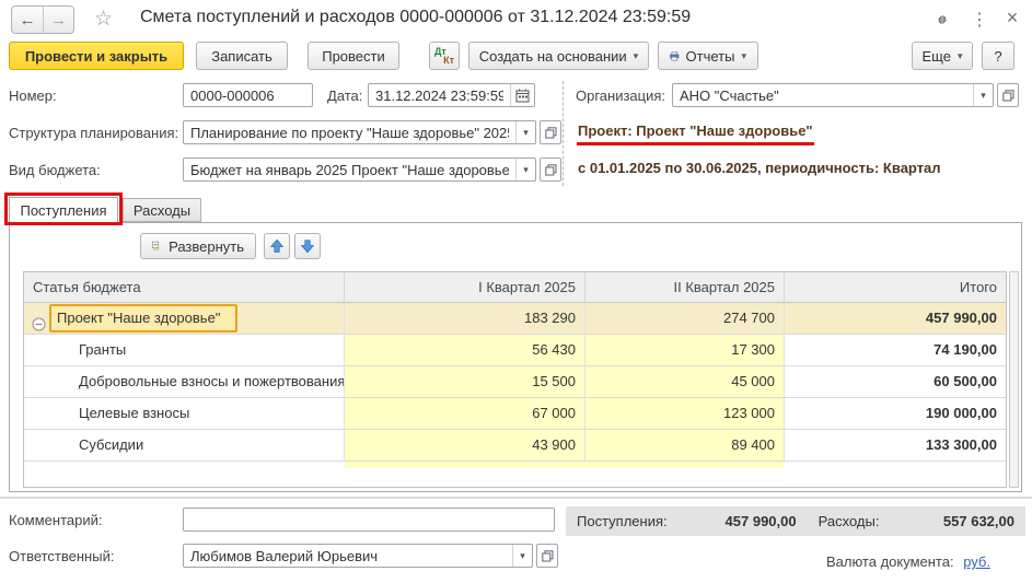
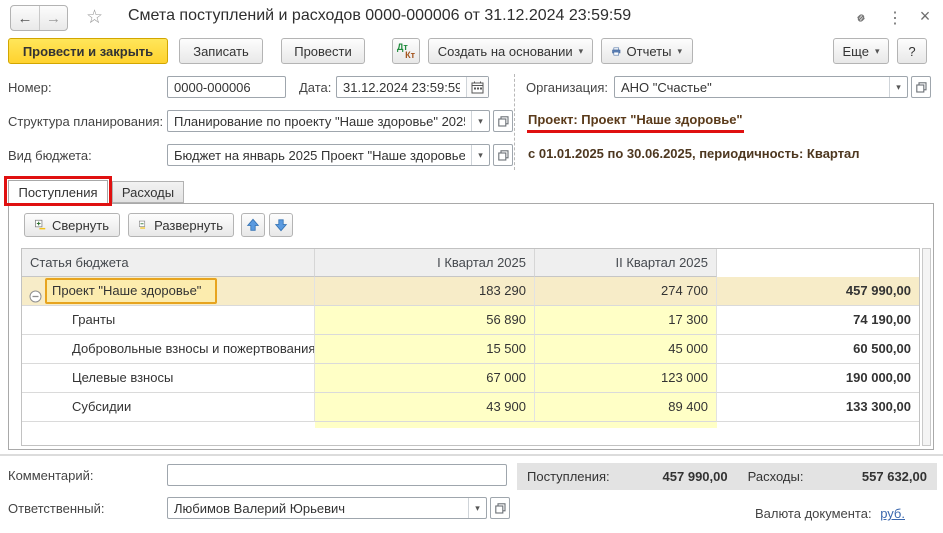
  ←
  →
  ☆
  Смета поступлений и расходов 0000-000006 от 31.12.2024 23:59:59
  ⋮
  ×
  Провести и закрыть
  Записать
  Провести
  Дт
  Кт
  Создать на основании
  ▾
  Отчеты
  ▾
  Еще
  ▾
  ?
  Номер:
  0000-000006
  Дата:
  31.12.2024 23:59:59
  Организация:
  АНО "Счастье"
  ▾
  Структура планирования:
  Планирование по проекту "Наше здоровье" 202
  ▾
  Проект: Проект "Наше здоровье"
  Вид бюджета:
  Бюджет на январь 2025 Проект "Наше здоровье
  ▾
  с 01.01.2025 по 30.06.2025, периодичность: Квартал
  Поступления
  Расходы
+ Свернуть
  Развернуть
  Статья бюджета
  I Квартал 2025
  II Квартал 2025
- Итого
  Проект "Наше здоровье"
  183 290
  274 700
  457 990,00
  Гранты
- 56 430
+ 56 890
  17 300
  74 190,00
  Добровольные взносы и пожертвования
  15 500
  45 000
  60 500,00
  Целевые взносы
  67 000
  123 000
  190 000,00
  Субсидии
  43 900
  89 400
  133 300,00
  Комментарий:
  Ответственный:
  Любимов Валерий Юрьевич
  ▾
  Поступления:
  457 990,00
  Расходы:
  557 632,00
  Валюта документа: руб.
